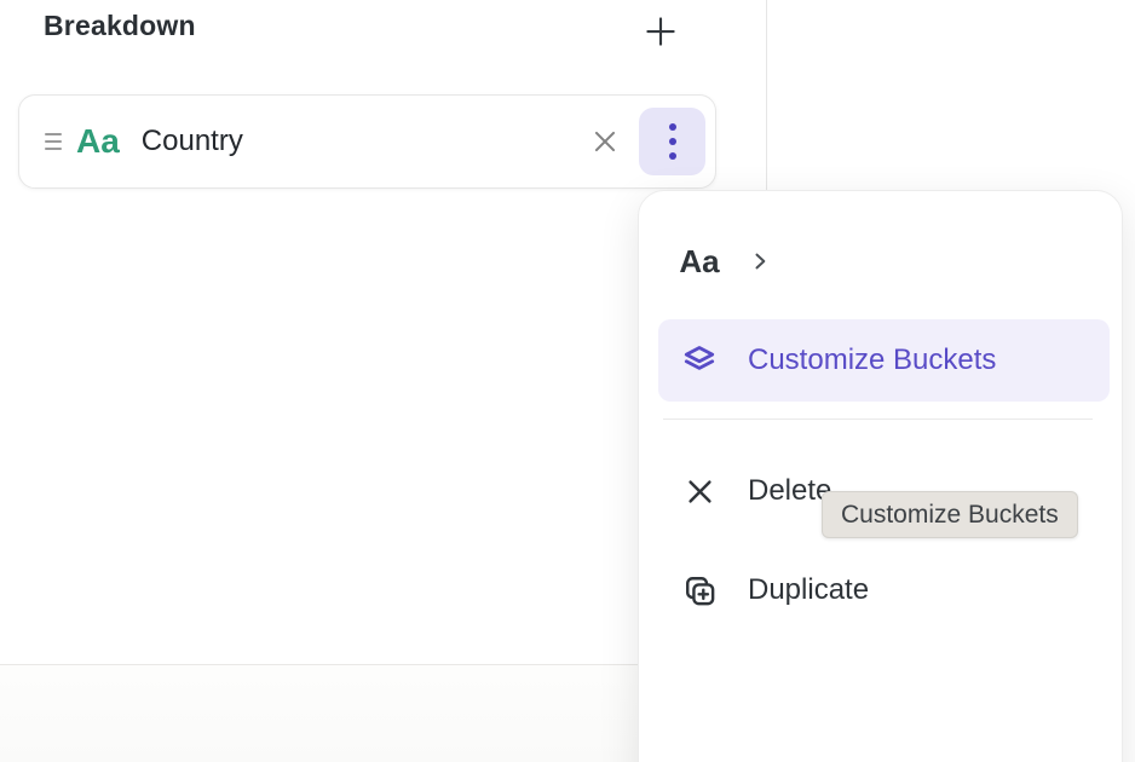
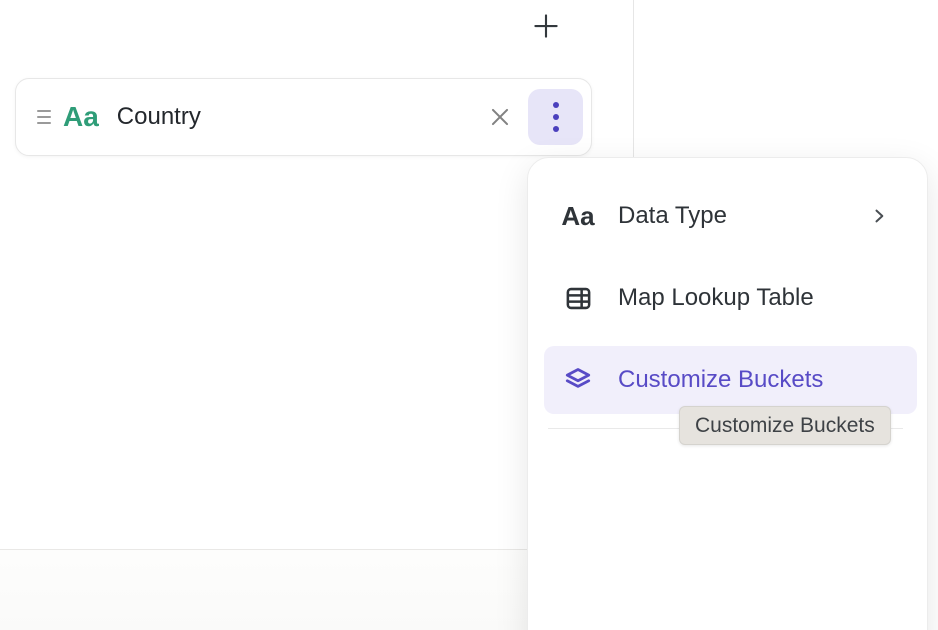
- Breakdown
  Aa
  Country
  Aa
+ Data Type
+ Map Lookup Table
  Customize Buckets
- Delete
- Duplicate
  Customize Buckets
